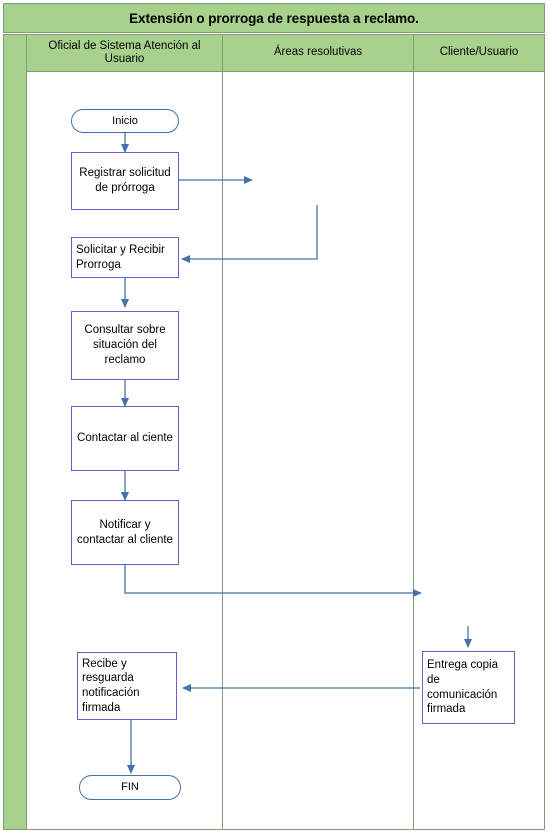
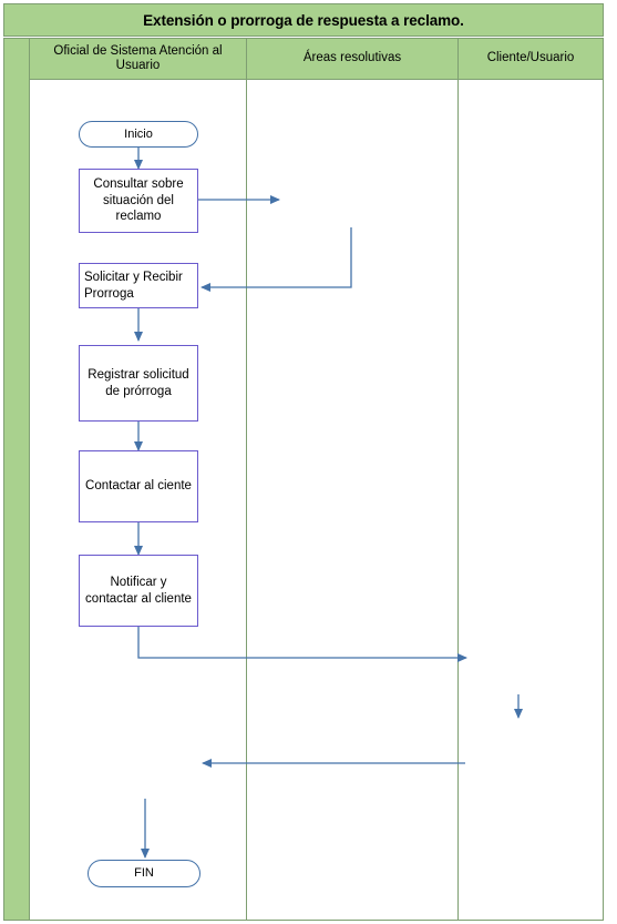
  Extensión o prorroga de respuesta a reclamo.
  Oficial de Sistema Atención al Usuario
  Áreas resolutivas
  Cliente/Usuario
  Inicio
- Registrar solicitud de prórroga
+ Consultar sobre situación del reclamo
  Solicitar y Recibir Prorroga
- Consultar sobre situación del reclamo
+ Registrar solicitud de prórroga
  Contactar al ciente
  Notificar y contactar al cliente
- Entrega copia de comunicación firmada
- Recibe y resguarda notificación firmada
  FIN
